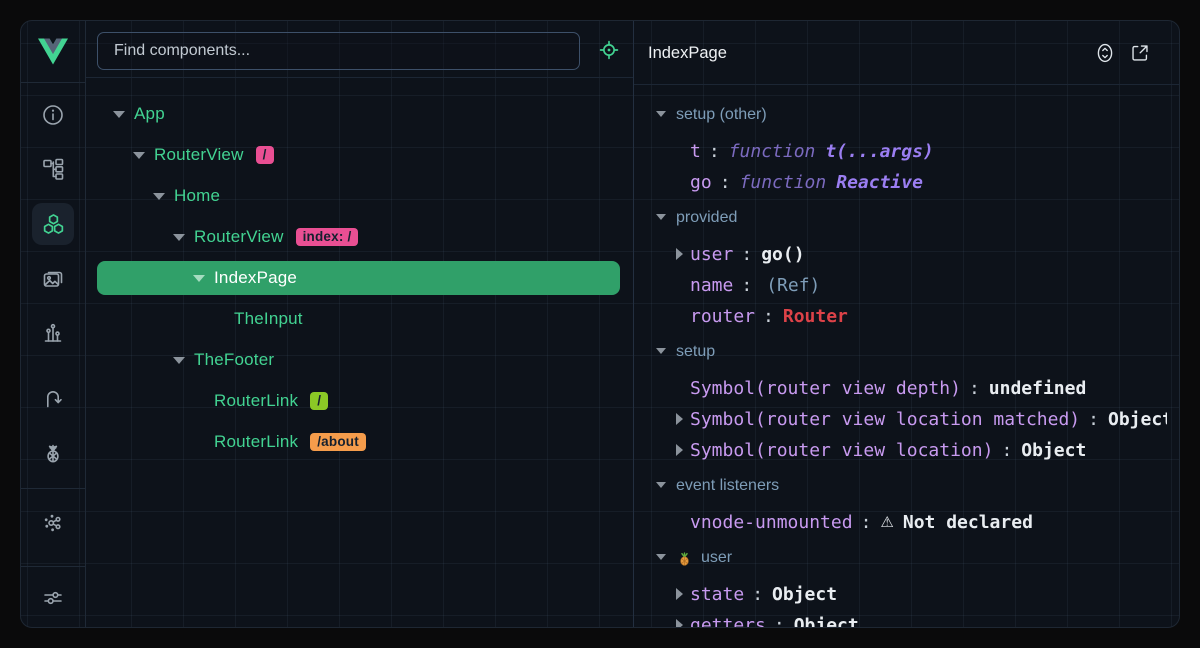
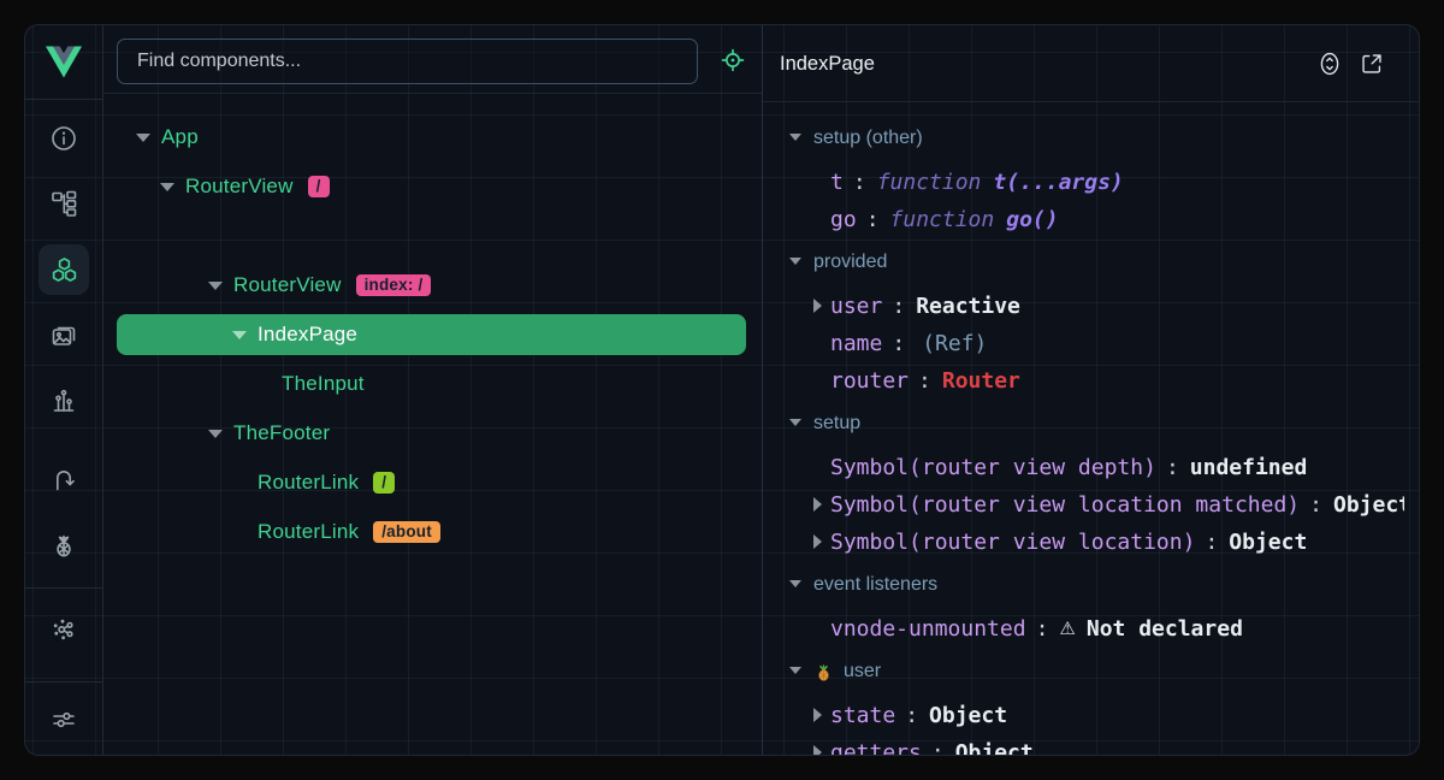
  Find components...
  App
  RouterView
  /
- Home
  RouterView
  index: /
  IndexPage
  TheInput
  TheFooter
  RouterLink
  /
  RouterLink
  /about
  IndexPage
  setup (other)
  t
  :
  function
  t(...args)
  go
  :
  function
- Reactive
+ go()
  provided
  user
  :
- go()
+ Reactive
  name
  :
  (Ref)
  router
  :
  Router
  setup
  Symbol(router view depth)
  :
  undefined
  Symbol(router view location matched)
  :
  Objec
  Symbol(router view location)
  :
  Object
  event listeners
  vnode-unmounted
  :
  ⚠
  Not declared
  user
  state
  :
  Object
  getters
  :
  Object
